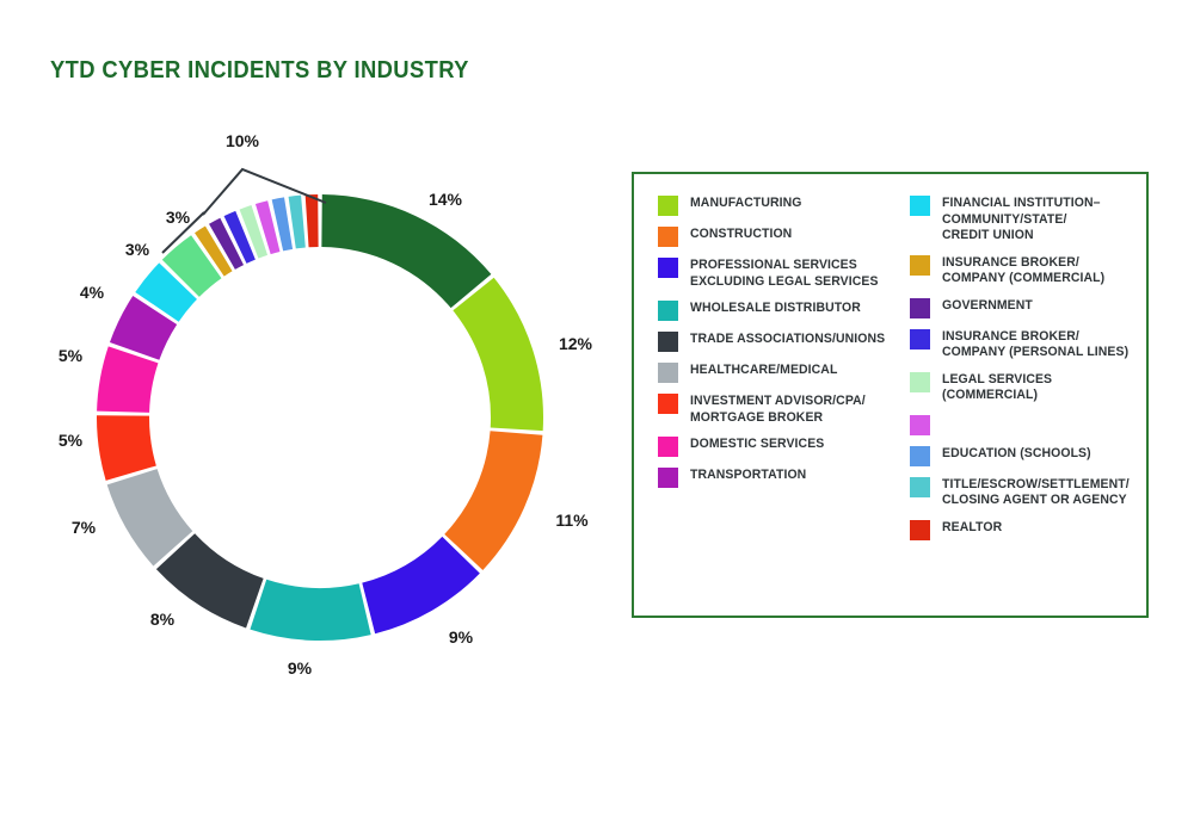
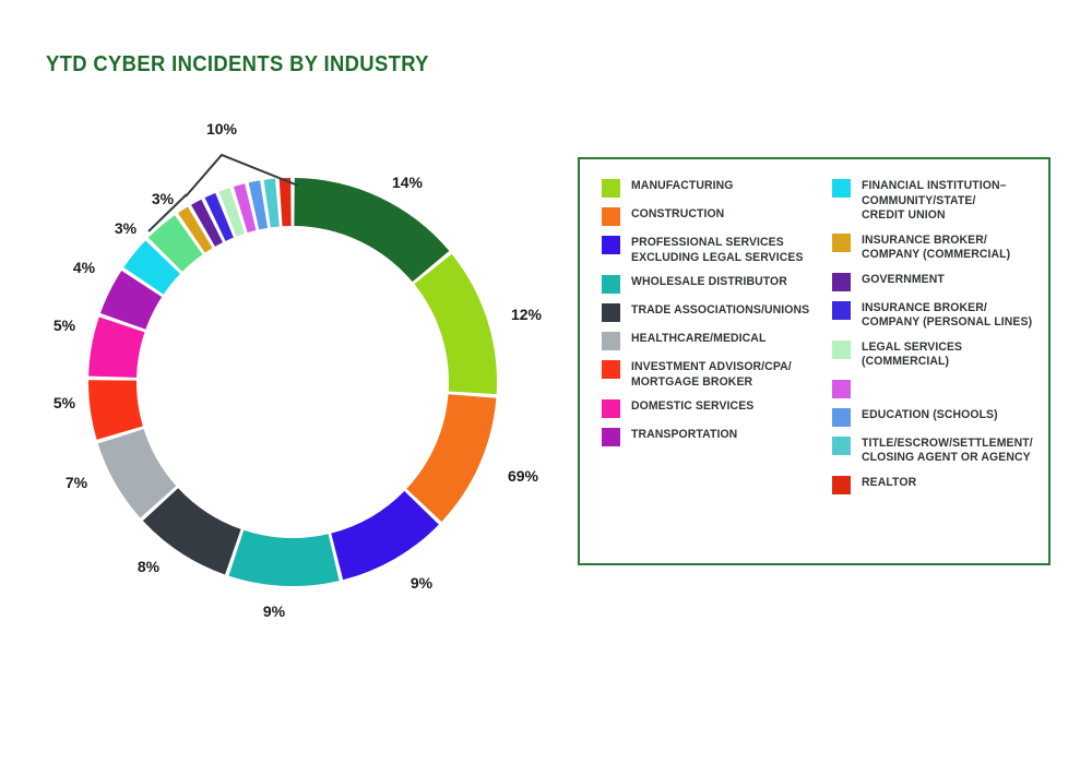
  YTD CYBER INCIDENTS BY INDUSTRY
  14%
  12%
- 11%
+ 69%
  9%
  9%
  8%
  7%
  5%
  5%
  4%
  3%
  3%
  10%
  MANUFACTURING
  CONSTRUCTION
  PROFESSIONAL SERVICES
  EXCLUDING LEGAL SERVICES
  WHOLESALE DISTRIBUTOR
  TRADE ASSOCIATIONS/UNIONS
  HEALTHCARE/MEDICAL
  INVESTMENT ADVISOR/CPA/
  MORTGAGE BROKER
  DOMESTIC SERVICES
  TRANSPORTATION
  FINANCIAL INSTITUTION–
  COMMUNITY/STATE/
  CREDIT UNION
  INSURANCE BROKER/
  COMPANY (COMMERCIAL)
  GOVERNMENT
  INSURANCE BROKER/
  COMPANY (PERSONAL LINES)
  LEGAL SERVICES (COMMERCIAL)
  EDUCATION (SCHOOLS)
  TITLE/ESCROW/SETTLEMENT/
  CLOSING AGENT OR AGENCY
  REALTOR
